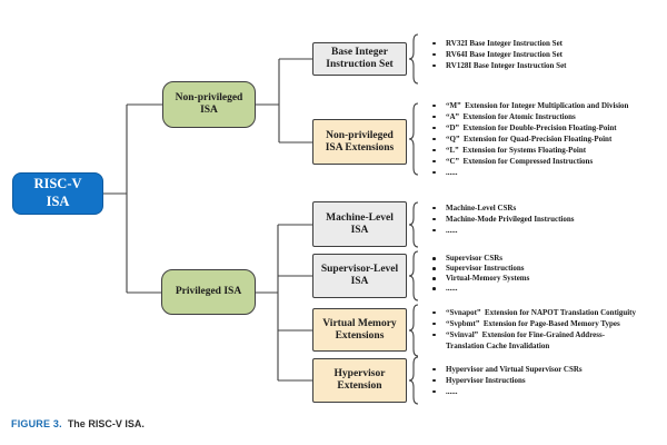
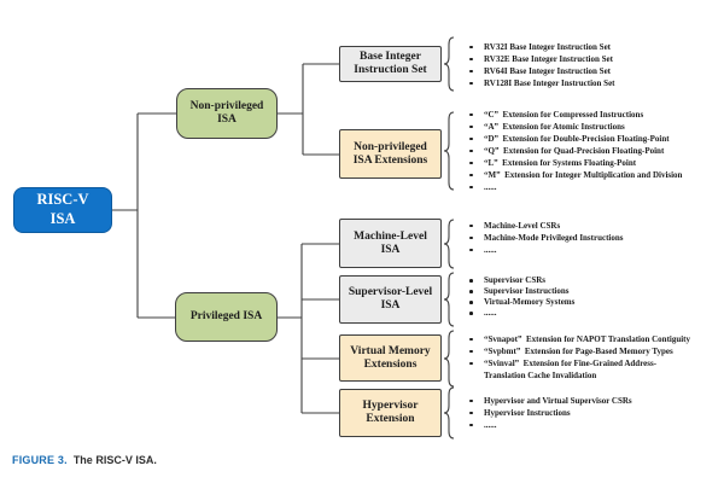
  RISC-V
  ISA
  Non-privileged
  ISA
  Privileged ISA
  Base Integer
  Instruction Set
  Non-privileged
  ISA Extensions
  Machine-Level
  ISA
  Supervisor-Level
  ISA
  Virtual Memory
  Extensions
  Hypervisor
  Extension
  RV32I Base Integer Instruction Set
+ RV32E Base Integer Instruction Set
  RV64I Base Integer Instruction Set
  RV128I Base Integer Instruction Set
- “M” Extension for Integer Multiplication and Division
+ “C” Extension for Compressed Instructions
  “A” Extension for Atomic Instructions
  “D” Extension for Double-Precision Floating-Point
  “Q” Extension for Quad-Precision Floating-Point
  “L” Extension for Systems Floating-Point
- “C” Extension for Compressed Instructions
+ “M” Extension for Integer Multiplication and Division
  ......
  Machine-Level CSRs
  Machine-Mode Privileged Instructions
  ......
  Supervisor CSRs
  Supervisor Instructions
  Virtual-Memory Systems
  ......
  “Svnapot” Extension for NAPOT Translation Contiguity
  “Svpbmt” Extension for Page-Based Memory Types
  “Svinval” Extension for Fine-Grained Address-
  Translation Cache Invalidation
  Hypervisor and Virtual Supervisor CSRs
  Hypervisor Instructions
  ......
  FIGURE 3. The RISC-V ISA.
